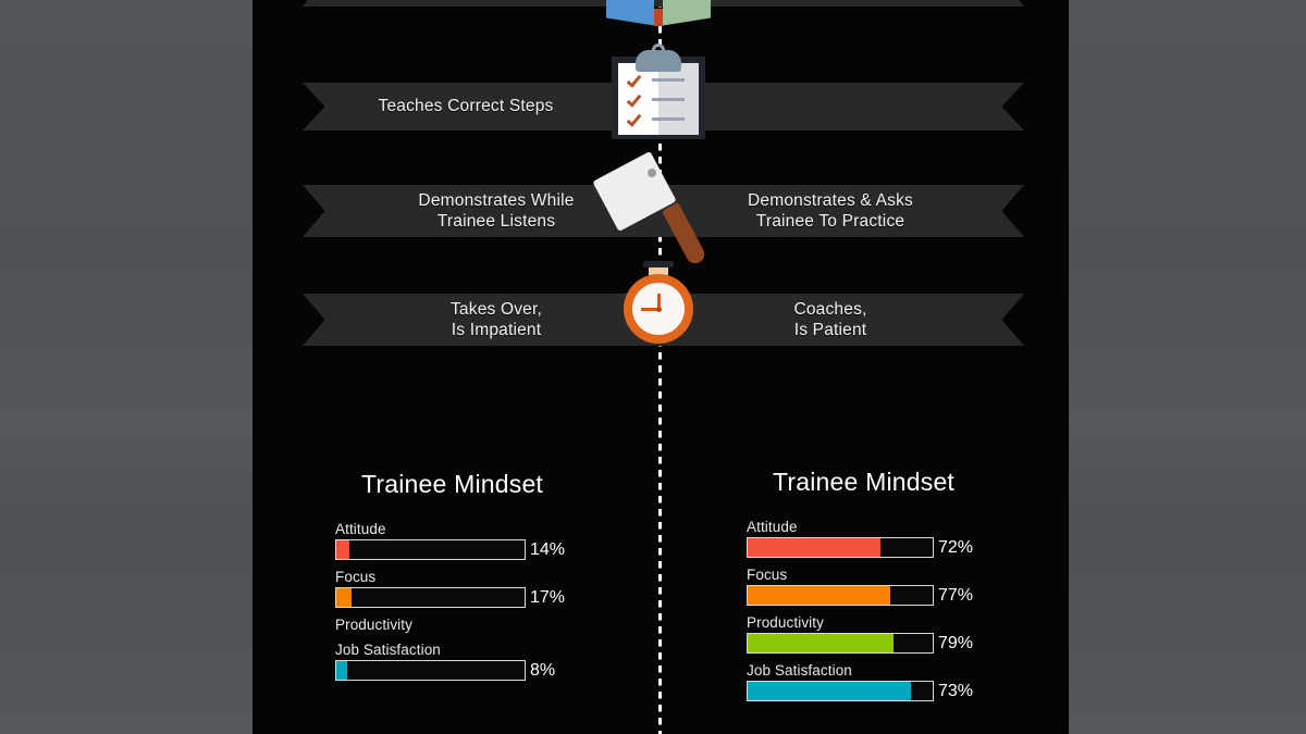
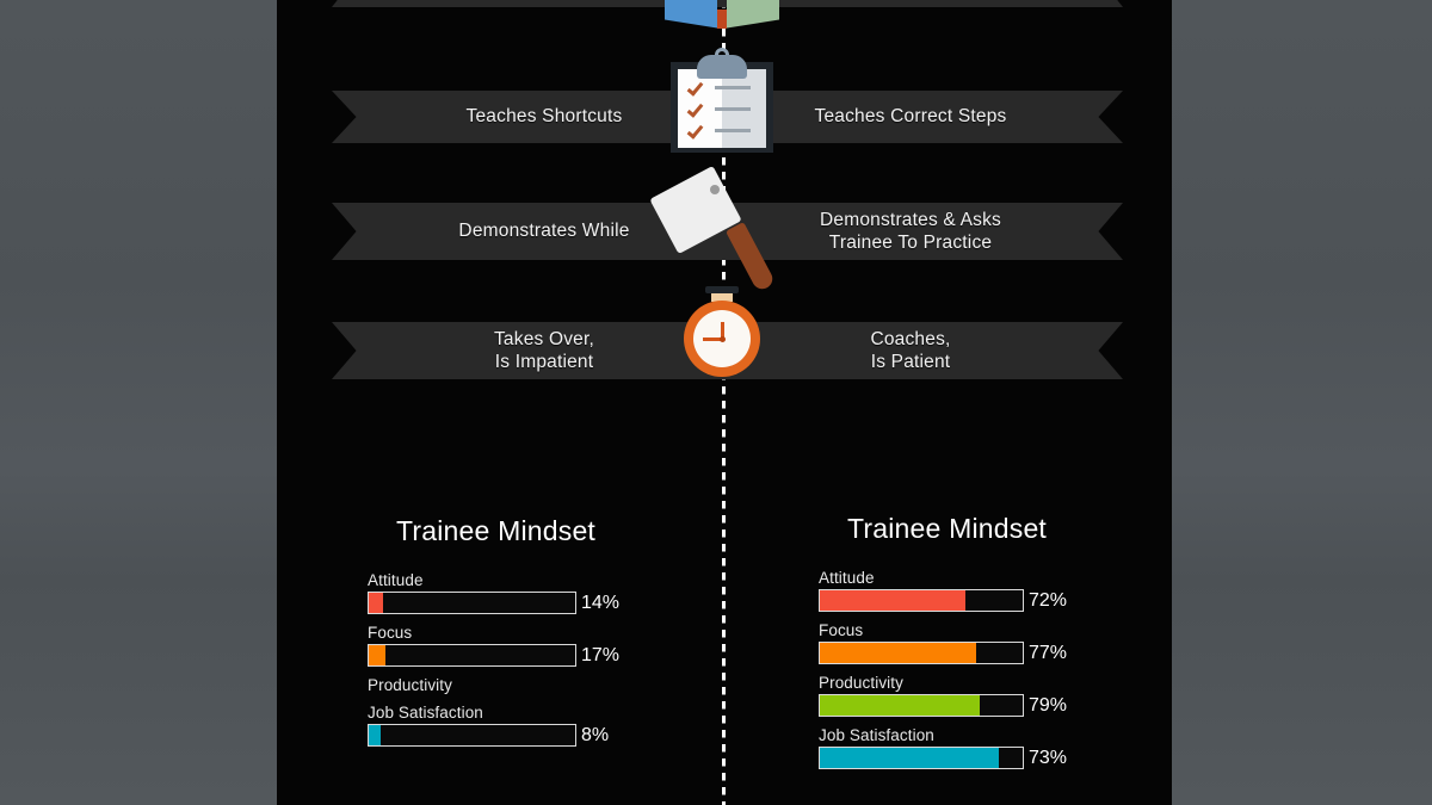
+ Teaches Shortcuts
  Teaches Correct Steps
  Demonstrates While
- Trainee Listens
  Demonstrates & Asks
  Trainee To Practice
  Takes Over,
  Is Impatient
  Coaches,
  Is Patient
  Trainee Mindset
  Attitude
  14%
  Focus
  17%
  Productivity
  Job Satisfaction
  8%
  Trainee Mindset
  Attitude
  72%
  Focus
  77%
  Productivity
  79%
  Job Satisfaction
  73%
